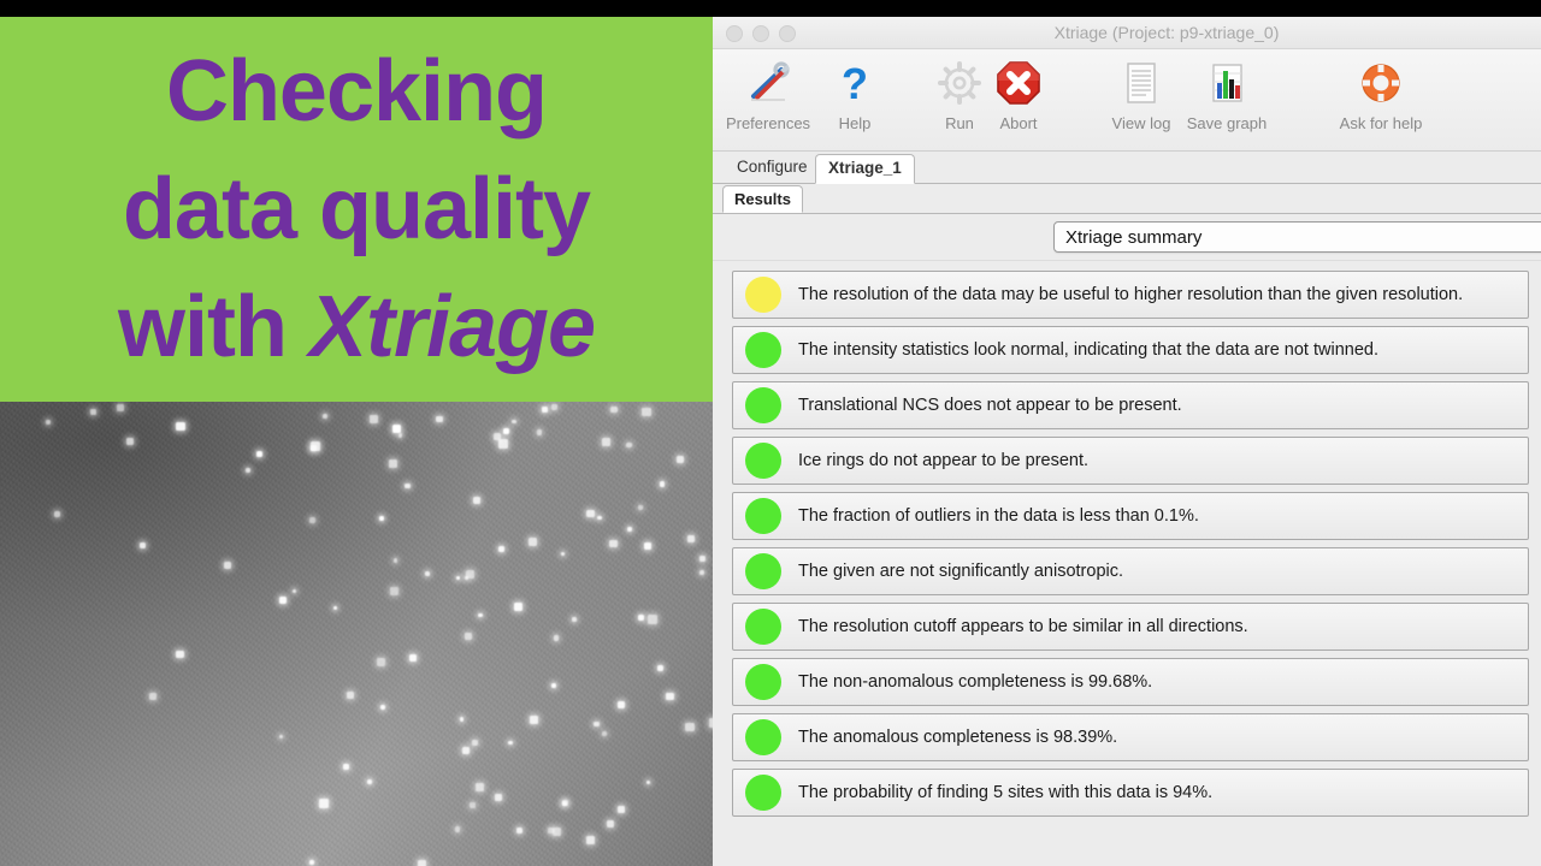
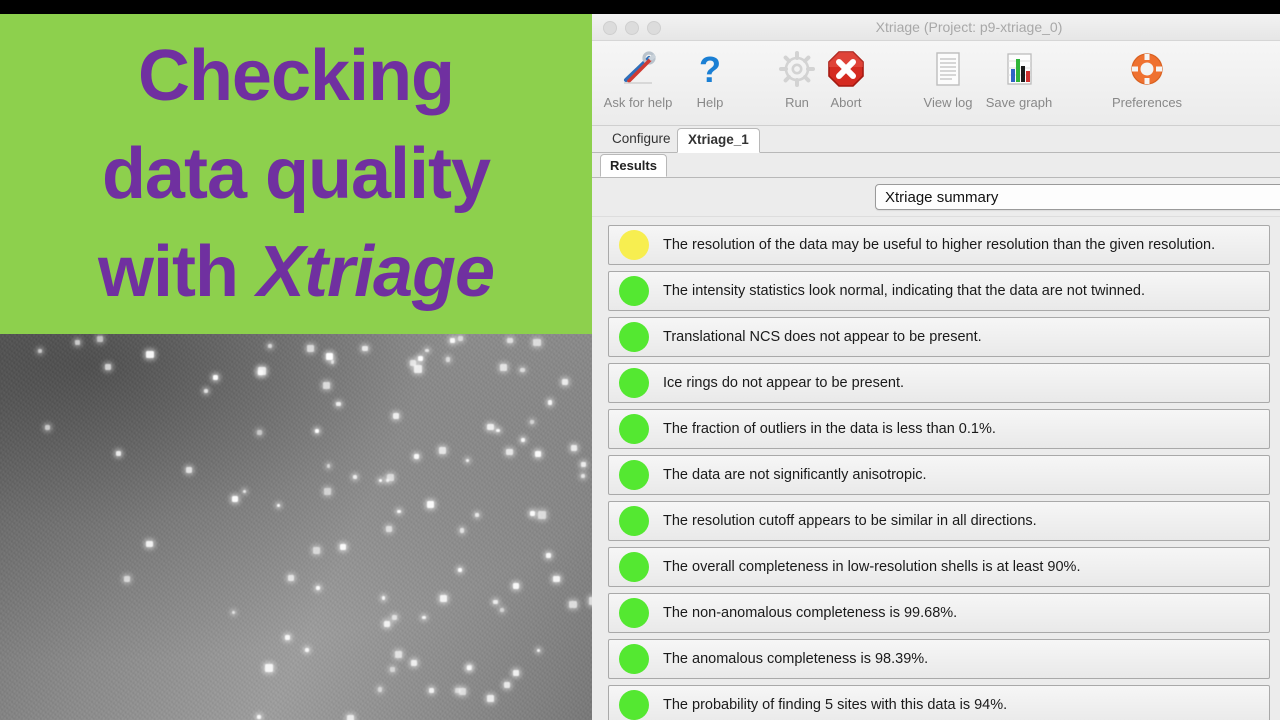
  Checking
  data quality
  with Xtriage
  Xtriage (Project: p9-xtriage_0)
- Preferences
+ Ask for help
  ?
  Help
  Run
  Abort
  View log
  Save graph
- Ask for help
+ Preferences
  Configure
  Xtriage_1
  Results
  Xtriage summary
  The resolution of the data may be useful to higher resolution than the given resolution.
  The intensity statistics look normal, indicating that the data are not twinned.
  Translational NCS does not appear to be present.
  Ice rings do not appear to be present.
  The fraction of outliers in the data is less than 0.1%.
- The given are not significantly anisotropic.
+ The data are not significantly anisotropic.
  The resolution cutoff appears to be similar in all directions.
+ The overall completeness in low-resolution shells is at least 90%.
  The non-anomalous completeness is 99.68%.
  The anomalous completeness is 98.39%.
  The probability of finding 5 sites with this data is 94%.
